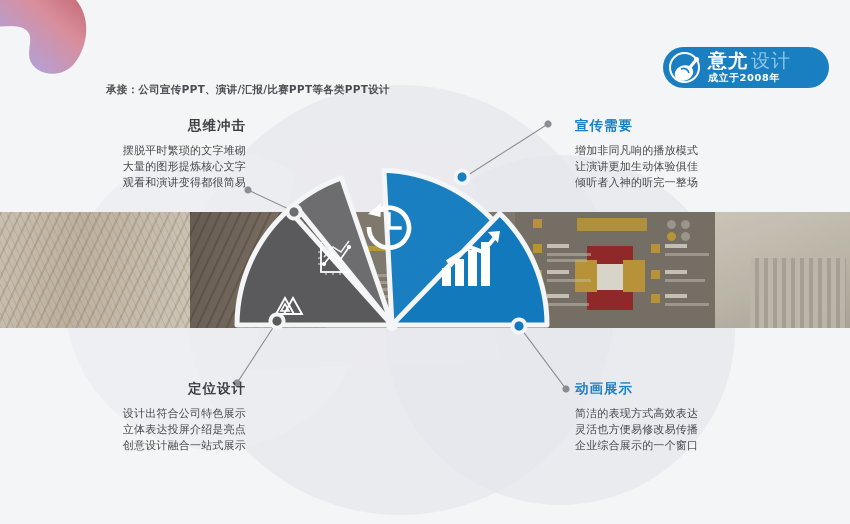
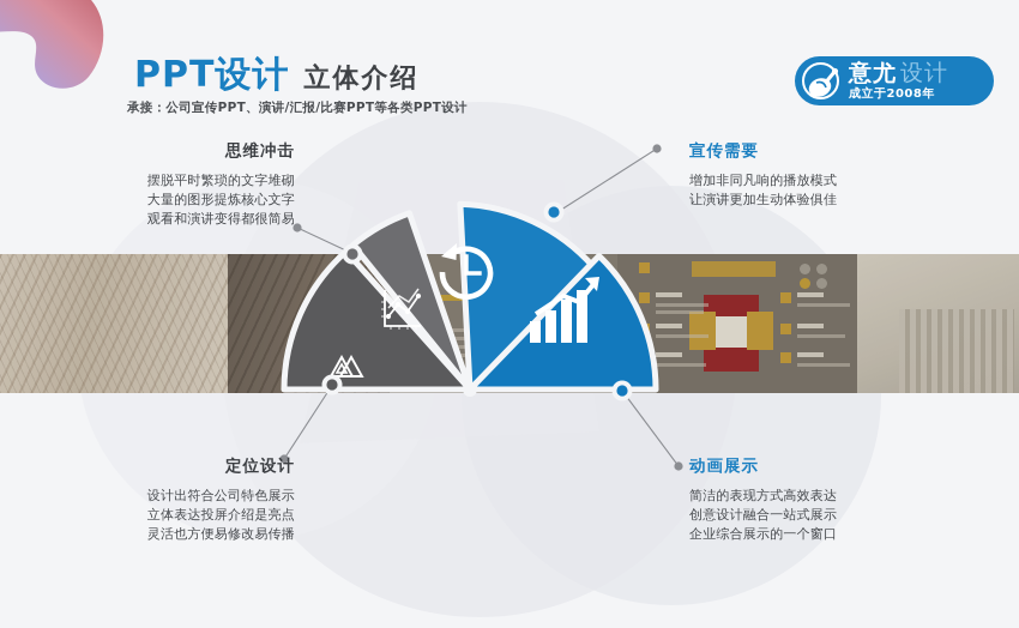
+ PPT设计
+ 立体介绍
  承接：公司宣传PPT、演讲/汇报/比赛PPT等各类PPT设计
  意尤
  设计
  成立于2008年
  思维冲击
  摆脱平时繁琐的文字堆砌
  大量的图形提炼核心文字
  观看和演讲变得都很简易
  宣传需要
  增加非同凡响的播放模式
  让演讲更加生动体验俱佳
- 倾听者入神的听完一整场
  定位设计
  设计出符合公司特色展示
  立体表达投屏介绍是亮点
- 创意设计融合一站式展示
+ 灵活也方便易修改易传播
  动画展示
  简洁的表现方式高效表达
- 灵活也方便易修改易传播
+ 创意设计融合一站式展示
  企业综合展示的一个窗口
